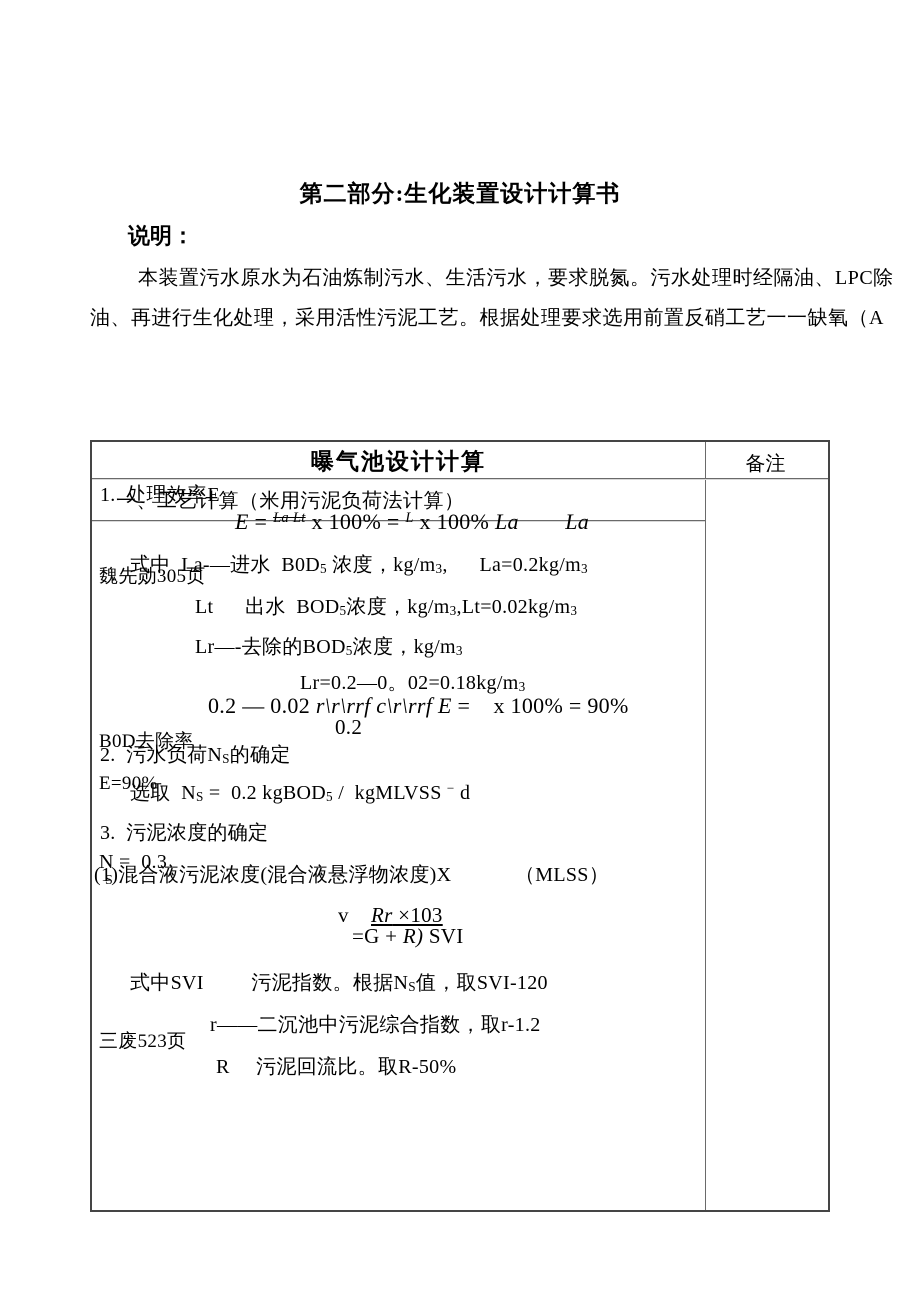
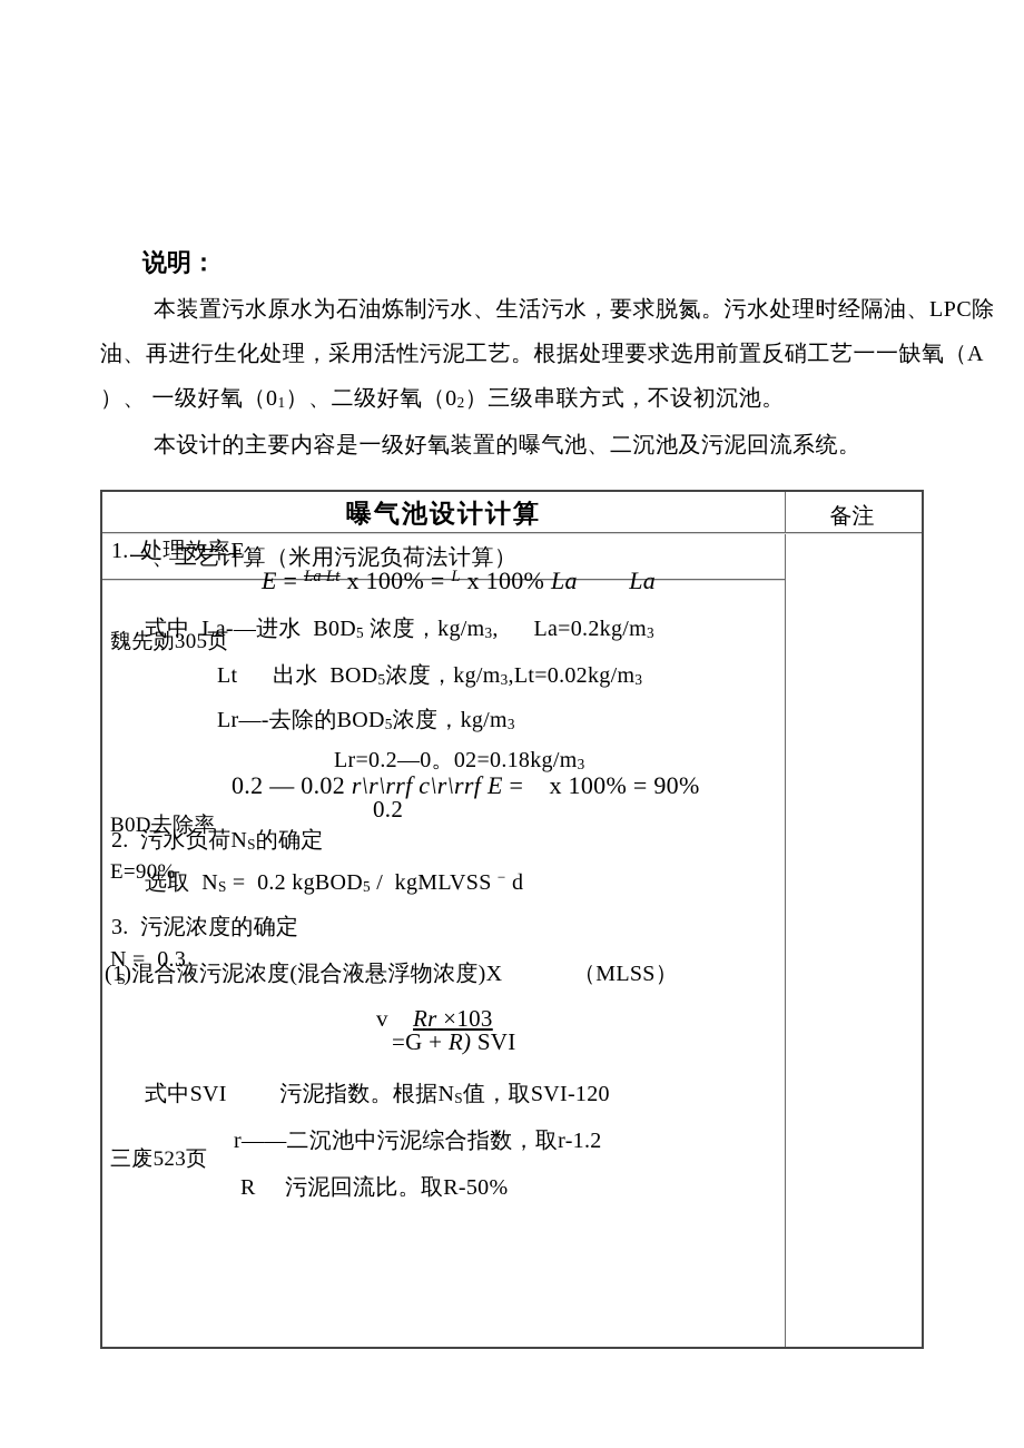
- 第二部分:生化装置设计计算书
  说明：
  本装置污水原水为石油炼制污水、生活污水，要求脱氮。污水处理时经隔油、LPC除
  油、再进行生化处理，采用活性污泥工艺。根据处理要求选用前置反硝工艺一一缺氧（A
+ ）、 一级好氧（01）、二级好氧（02）三级串联方式，不设初沉池。
+ 本设计的主要内容是一级好氧装置的曝气池、二沉池及污泥回流系统。
  曝气池设计计算
  备注
  一、工艺计算（米用污泥负荷法计算）
  1. 处理效率E
  E = La Lt x 100% = L x 100% La La
  式中 La-—进水 B0D5 浓度，kg/m3, La=0.2kg/m3
  Lt 出水 BOD5浓度，kg/m3,Lt=0.02kg/m3
  Lr—-去除的BOD5浓度，kg/m3
  Lr=0.2—0。02=0.18kg/m3
  0.2 — 0.02 r\r\rrf c\r\rrf E = x 100% = 90%
  0.2
  2. 污水负荷NS的确定
  选取 NS = 0.2 kgBOD5 / kgMLVSS − d
  3. 污泥浓度的确定
  (1)混合液污泥浓度(混合液悬浮物浓度)X （MLSS）
  v Rr ×103
  =G + R) SVI
  式中SVI 污泥指数。根据NS值，取SVI-120
  r——二沉池中污泥综合指数，取r-1.2
  R 污泥回流比。取R-50%
  魏先勋305页
  B0D去除率
  E=90%
  N = 0.3
  S
  三废523页
